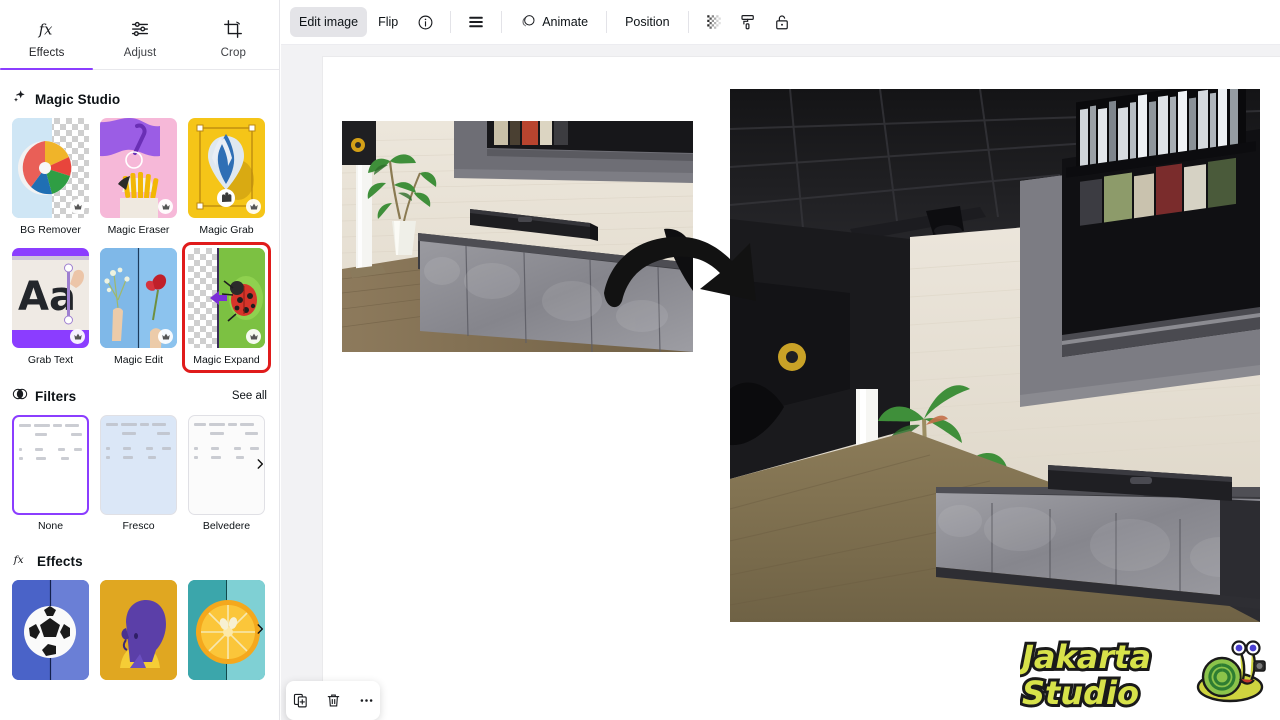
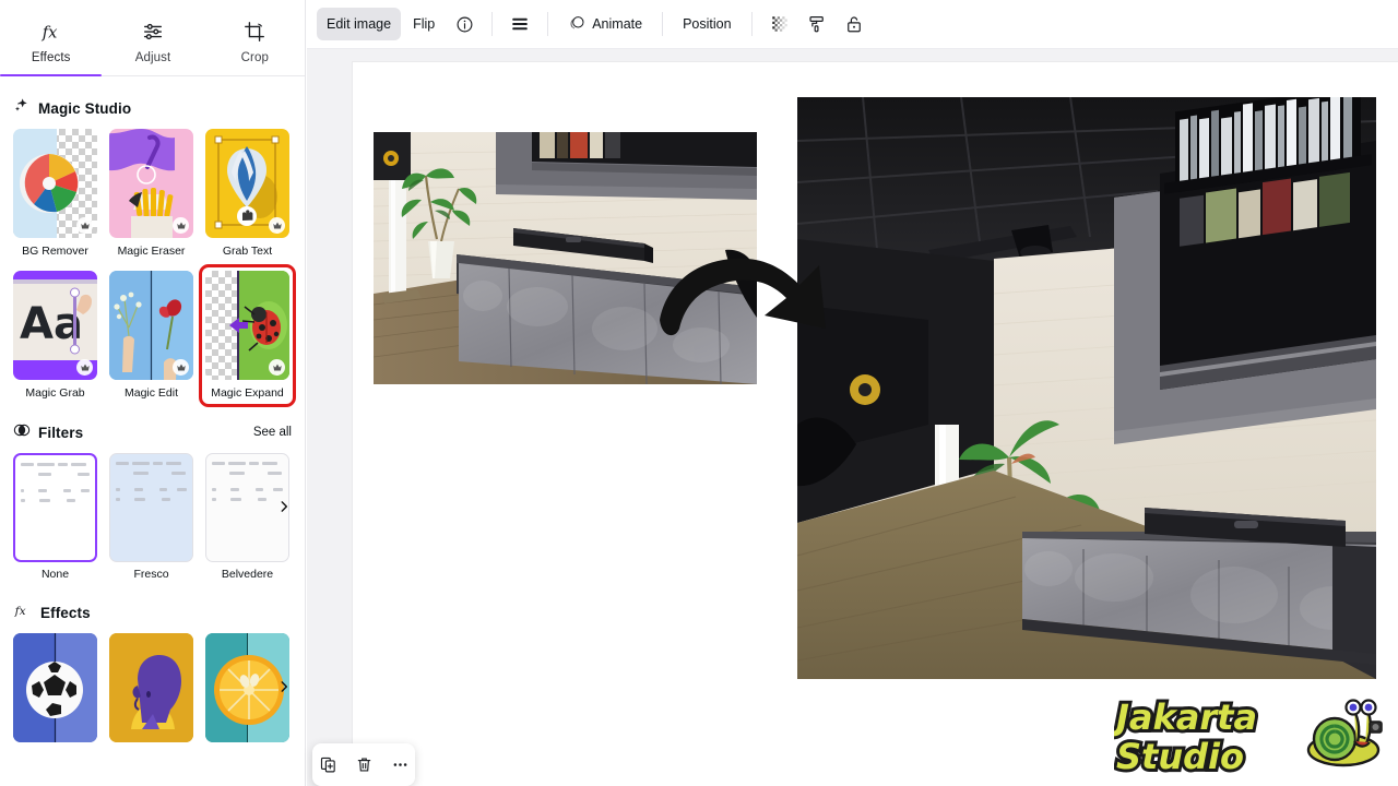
  fx
  Effects
  Adjust
  Crop
  Magic Studio
  BG Remover
  Magic Eraser
- Magic Grab
+ Grab Text
  Aa
- Grab Text
+ Magic Grab
  Magic Edit
  Magic Expand
  Filters
  See all
  None
  Fresco
  Belvedere
  fx
  Effects
  Edit image
  Flip
  Animate
  Position
  Jakarta
  Studio
